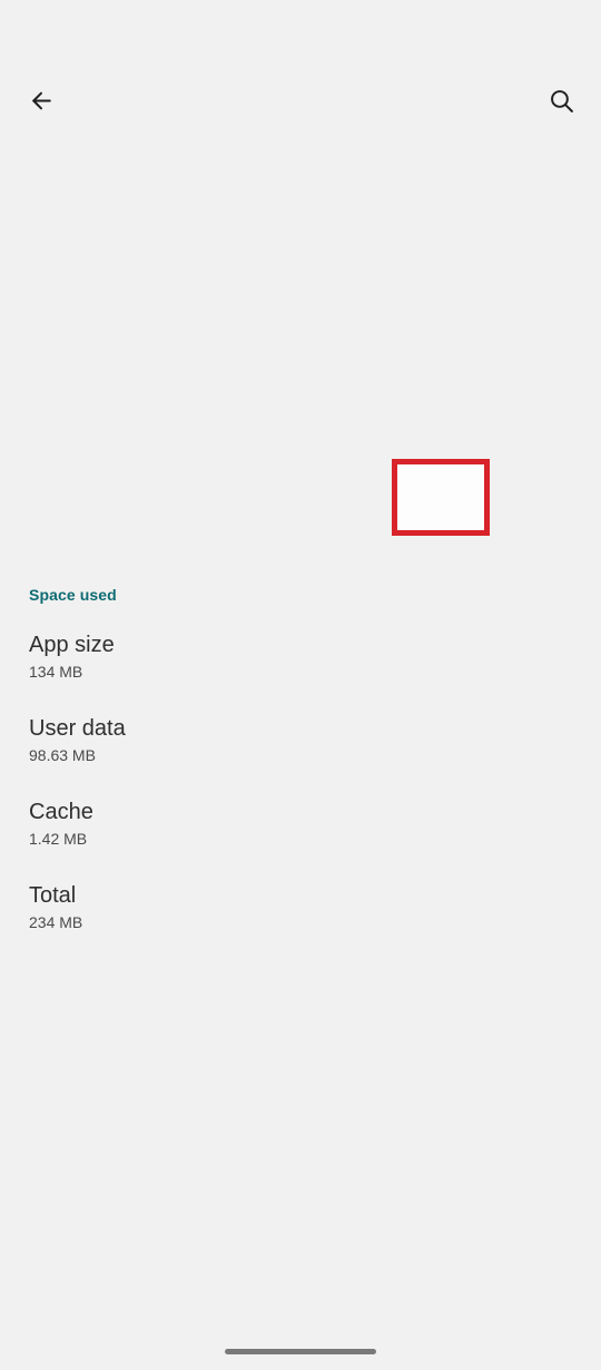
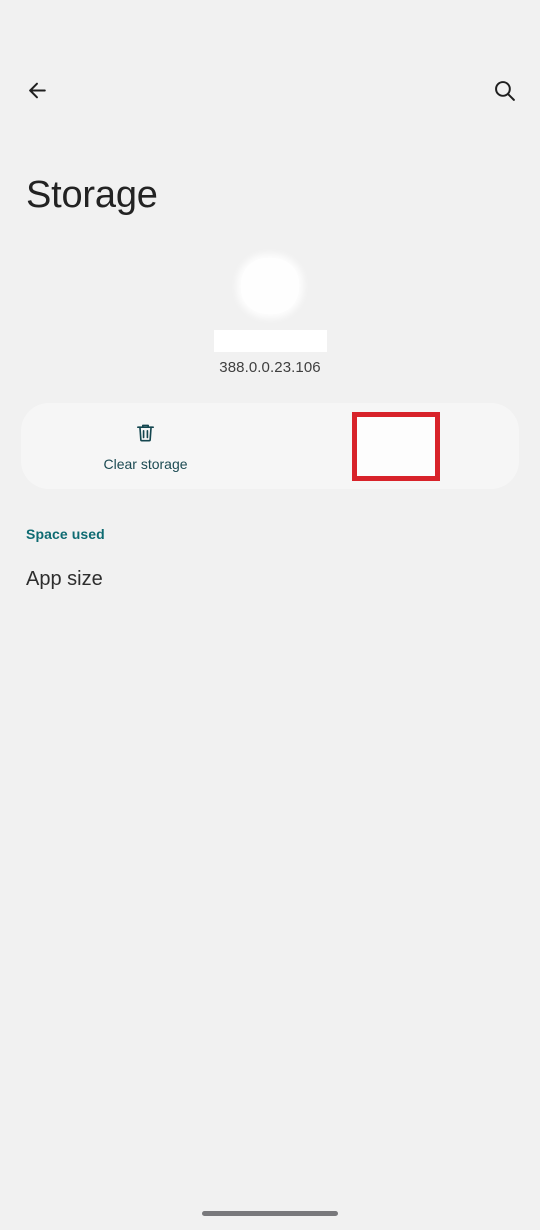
+ Storage
+ 388.0.0.23.106
+ Clear storage
  Space used
  App size
- 134 MB
- User data
- 98.63 MB
- Cache
- 1.42 MB
- Total
- 234 MB
